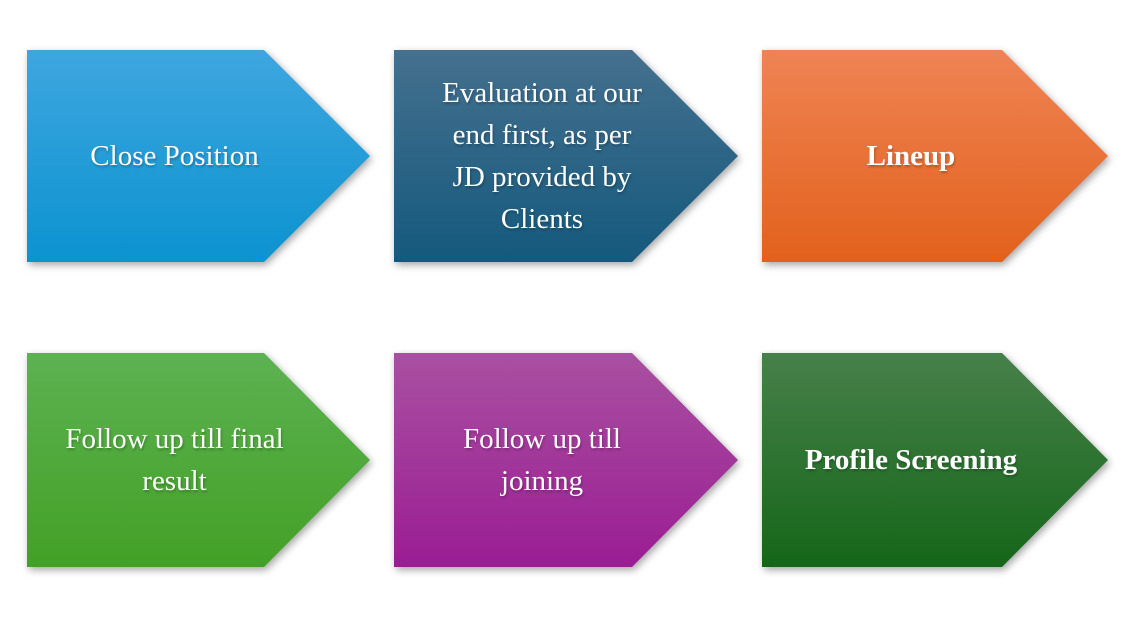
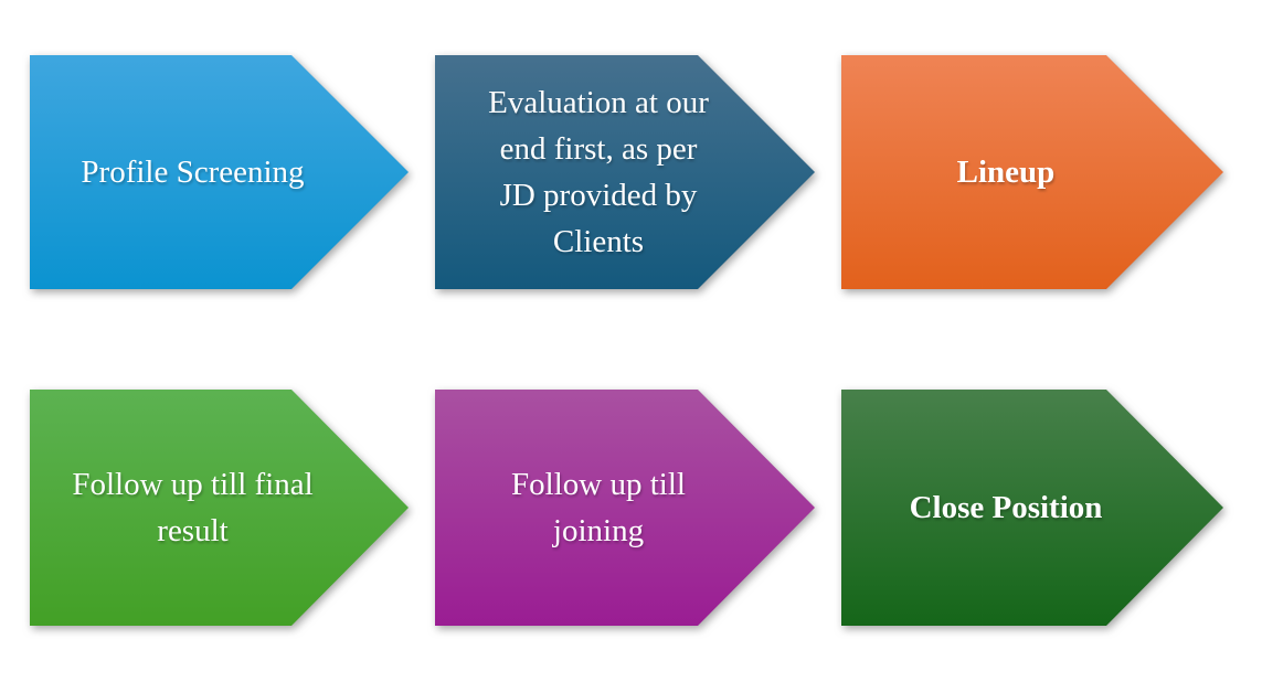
- Close Position
+ Profile Screening
  Evaluation at our
  end first, as per
  JD provided by
  Clients
  Lineup
  Follow up till final
  result
  Follow up till
  joining
- Profile Screening
+ Close Position
